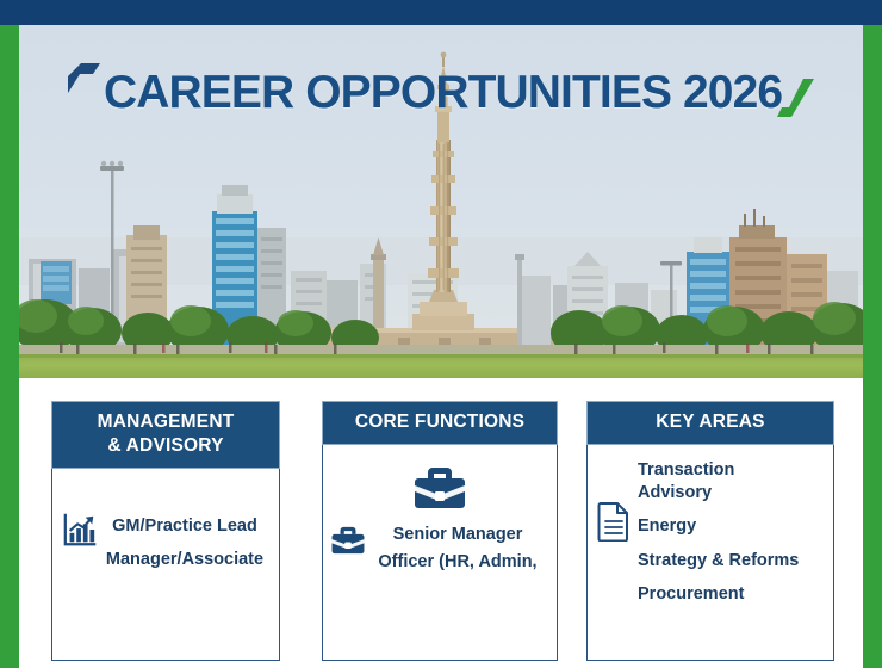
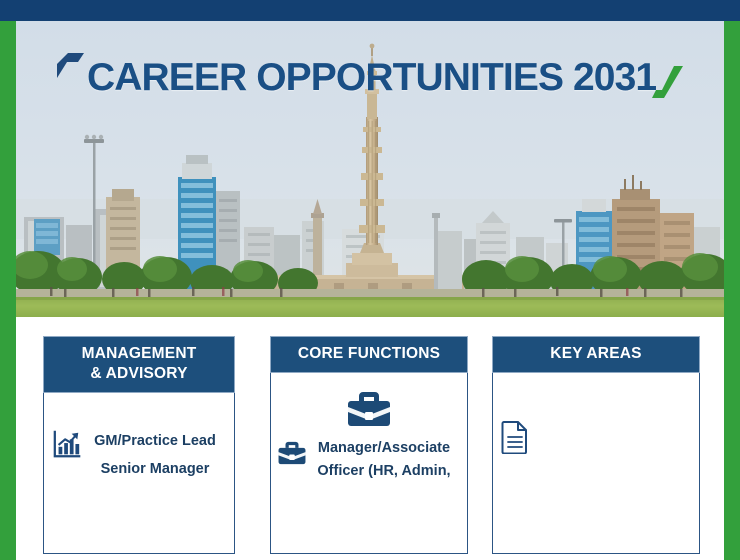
- CAREER OPPORTUNITIES 2026
+ CAREER OPPORTUNITIES 2031
  MANAGEMENT
  & ADVISORY
  GM/Practice Lead
- Manager/Associate
+ Senior Manager
  CORE FUNCTIONS
- Senior Manager
+ Manager/Associate
  Officer (HR, Admin,
  KEY AREAS
- Transaction
- Advisory
- Energy
- Strategy & Reforms
- Procurement
